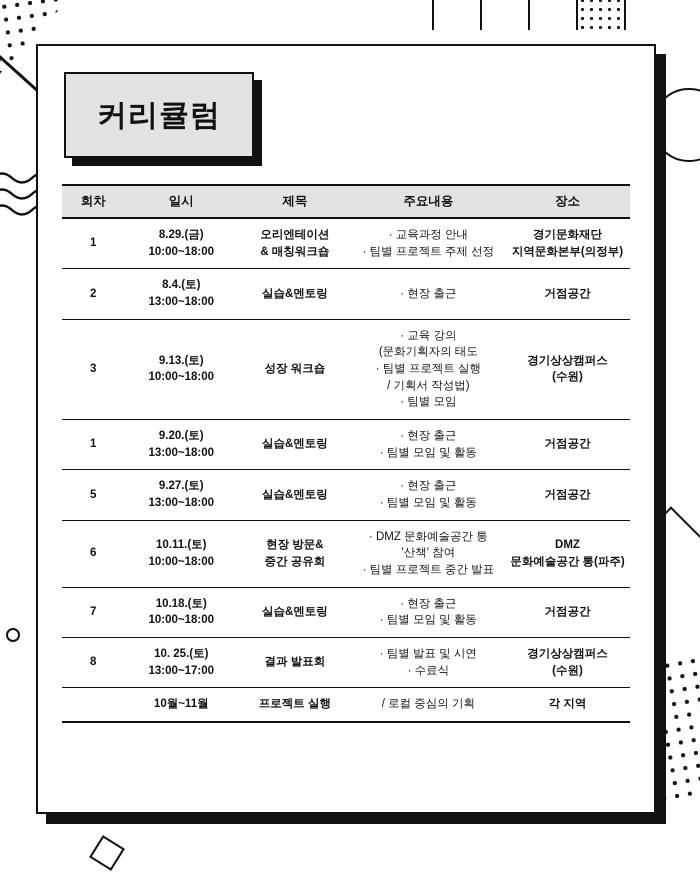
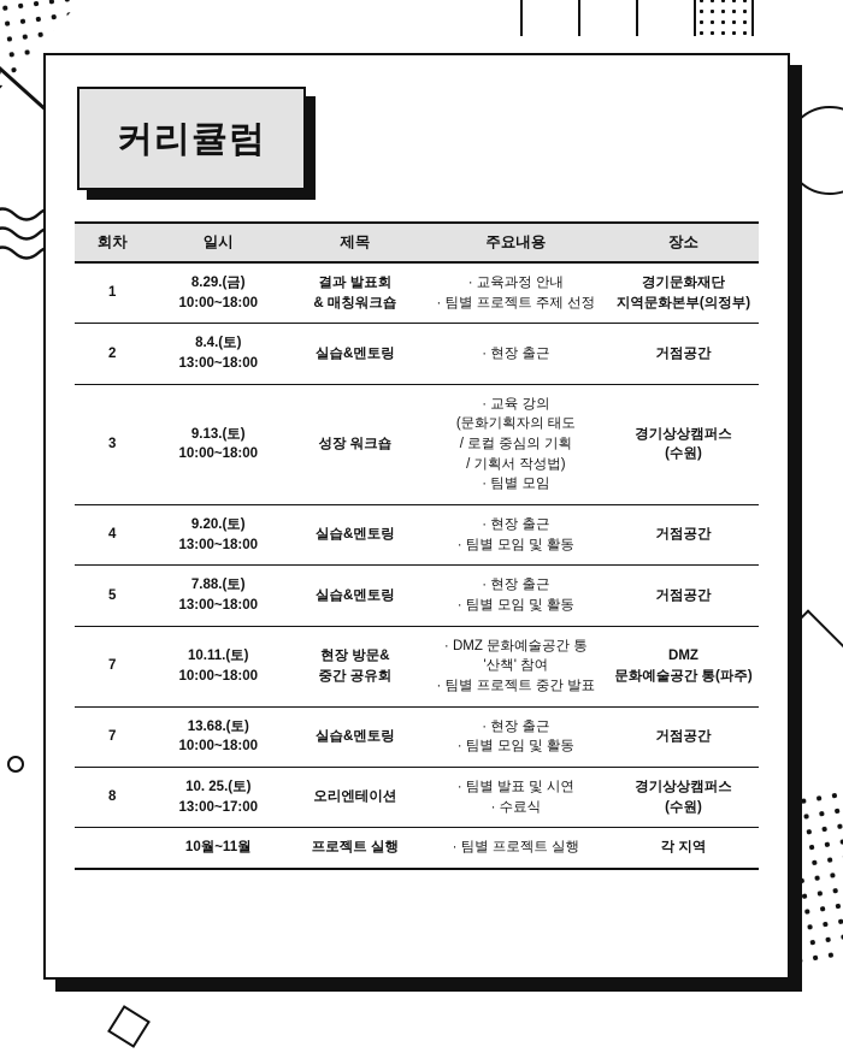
  커리큘럼
  회차	일시	제목	주요내용	장소
- 1	8.29.(금)10:00~18:00	오리엔테이션& 매칭워크숍	· 교육과정 안내· 팀별 프로젝트 주제 선정	경기문화재단지역문화본부(의정부)
+ 1	8.29.(금)10:00~18:00	결과 발표회& 매칭워크숍	· 교육과정 안내· 팀별 프로젝트 주제 선정	경기문화재단지역문화본부(의정부)
  2	8.4.(토)13:00~18:00	실습&멘토링	· 현장 출근	거점공간
- 3	9.13.(토)10:00~18:00	성장 워크숍	· 교육 강의(문화기획자의 태도· 팀별 프로젝트 실행/ 기획서 작성법)· 팀별 모임	경기상상캠퍼스(수원)
+ 3	9.13.(토)10:00~18:00	성장 워크숍	· 교육 강의(문화기획자의 태도/ 로컬 중심의 기획/ 기획서 작성법)· 팀별 모임	경기상상캠퍼스(수원)
- 1	9.20.(토)13:00~18:00	실습&멘토링	· 현장 출근· 팀별 모임 및 활동	거점공간
+ 4	9.20.(토)13:00~18:00	실습&멘토링	· 현장 출근· 팀별 모임 및 활동	거점공간
- 5	9.27.(토)13:00~18:00	실습&멘토링	· 현장 출근· 팀별 모임 및 활동	거점공간
+ 5	7.88.(토)13:00~18:00	실습&멘토링	· 현장 출근· 팀별 모임 및 활동	거점공간
- 6	10.11.(토)10:00~18:00	현장 방문&중간 공유회	· DMZ 문화예술공간 통'산책' 참여· 팀별 프로젝트 중간 발표	DMZ문화예술공간 통(파주)
+ 7	10.11.(토)10:00~18:00	현장 방문&중간 공유회	· DMZ 문화예술공간 통'산책' 참여· 팀별 프로젝트 중간 발표	DMZ문화예술공간 통(파주)
- 7	10.18.(토)10:00~18:00	실습&멘토링	· 현장 출근· 팀별 모임 및 활동	거점공간
+ 7	13.68.(토)10:00~18:00	실습&멘토링	· 현장 출근· 팀별 모임 및 활동	거점공간
- 8	10. 25.(토)13:00~17:00	결과 발표회	· 팀별 발표 및 시연· 수료식	경기상상캠퍼스(수원)
+ 8	10. 25.(토)13:00~17:00	오리엔테이션	· 팀별 발표 및 시연· 수료식	경기상상캠퍼스(수원)
- 	10월~11월	프로젝트 실행	/ 로컬 중심의 기획	각 지역
+ 	10월~11월	프로젝트 실행	· 팀별 프로젝트 실행	각 지역
